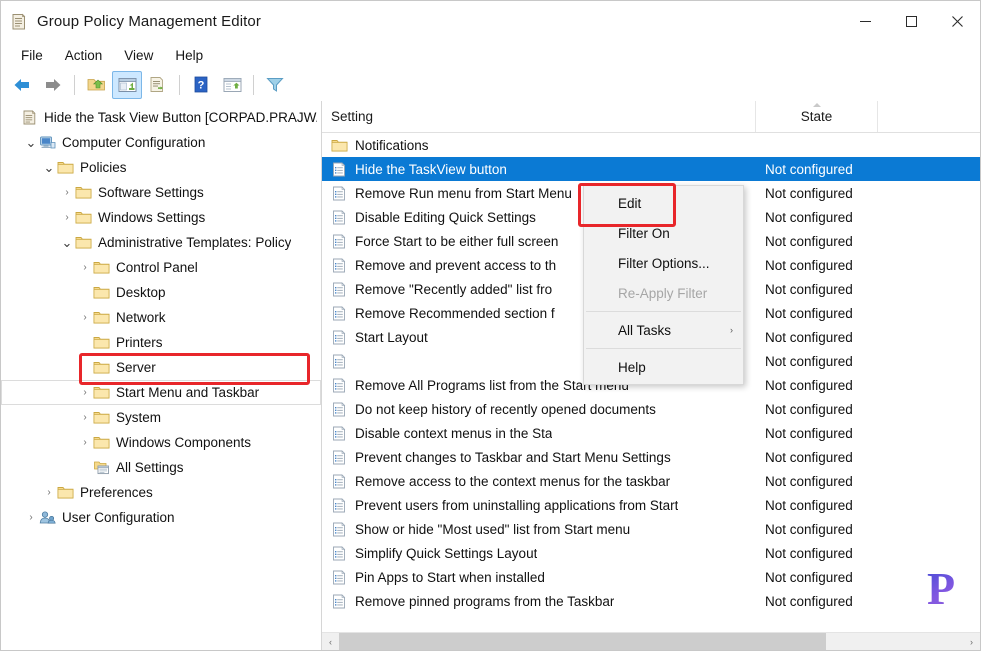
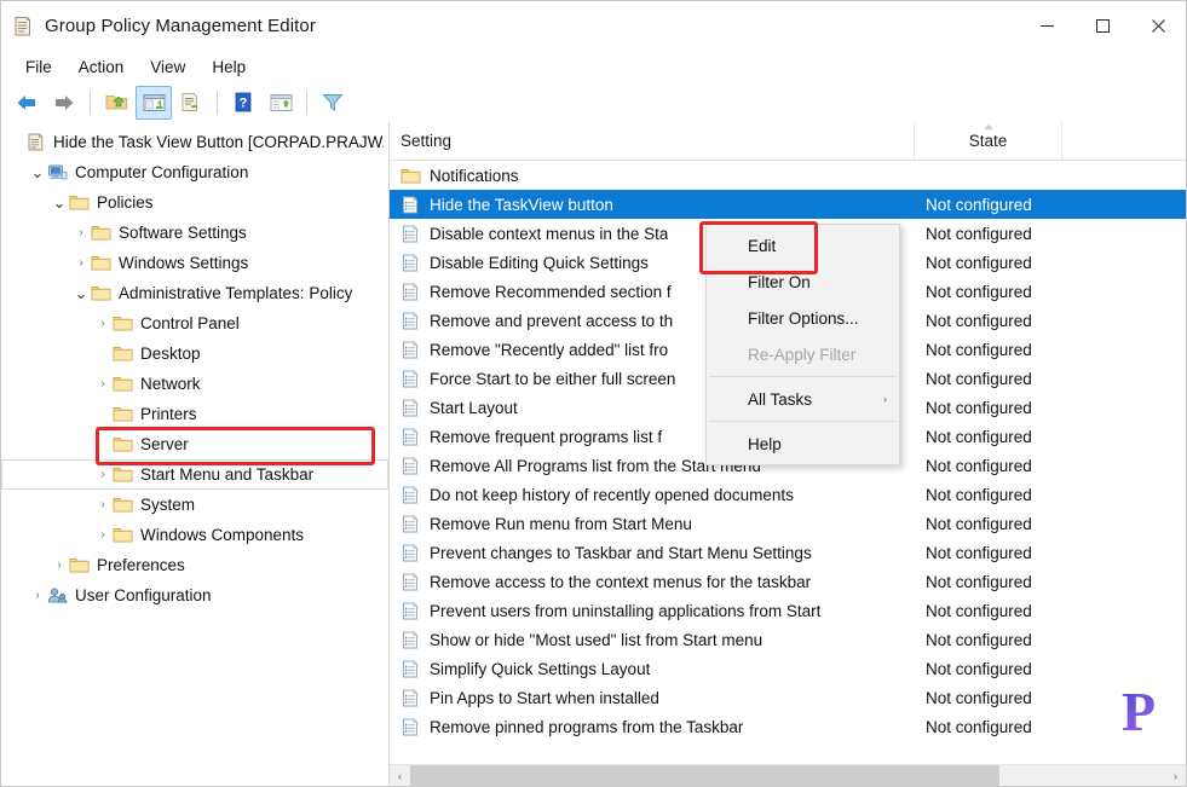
  Group Policy Management Editor
  File
  Action
  View
  Help
  ?
  Hide the Task View Button [CORPAD.PRAJW
  ⌄
  Computer Configuration
  ⌄
  Policies
  ›
  Software Settings
  ›
  Windows Settings
  ⌄
  Administrative Templates: Policy
  ›
  Control Panel
  Desktop
  ›
  Network
  Printers
  Server
  ›
  Start Menu and Taskbar
  ›
  System
  ›
  Windows Components
- All Settings
  ›
  Preferences
  ›
  User Configuration
  Setting
  State
  Notifications
  Hide the TaskView button
  Not configured
- Remove Run menu from Start Menu
+ Disable context menus in the Sta
  Not configured
  Disable Editing Quick Settings
  Not configured
- Force Start to be either full screen
+ Remove Recommended section f
  Not configured
  Remove and prevent access to th
  Not configured
  Remove "Recently added" list fro
  Not configured
- Remove Recommended section f
+ Force Start to be either full screen
  Not configured
  Start Layout
  Not configured
+ Remove frequent programs list f
  Not configured
  Remove All Programs list from the Start menu
  Not configured
  Do not keep history of recently opened documents
  Not configured
- Disable context menus in the Sta
+ Remove Run menu from Start Menu
  Not configured
  Prevent changes to Taskbar and Start Menu Settings
  Not configured
  Remove access to the context menus for the taskbar
  Not configured
  Prevent users from uninstalling applications from Start
  Not configured
  Show or hide "Most used" list from Start menu
  Not configured
  Simplify Quick Settings Layout
  Not configured
  Pin Apps to Start when installed
  Not configured
  Remove pinned programs from the Taskbar
  Not configured
  Edit
  Filter On
  Filter Options...
  Re-Apply Filter
  All Tasks
  ›
  Help
  P
  ‹
  ›
